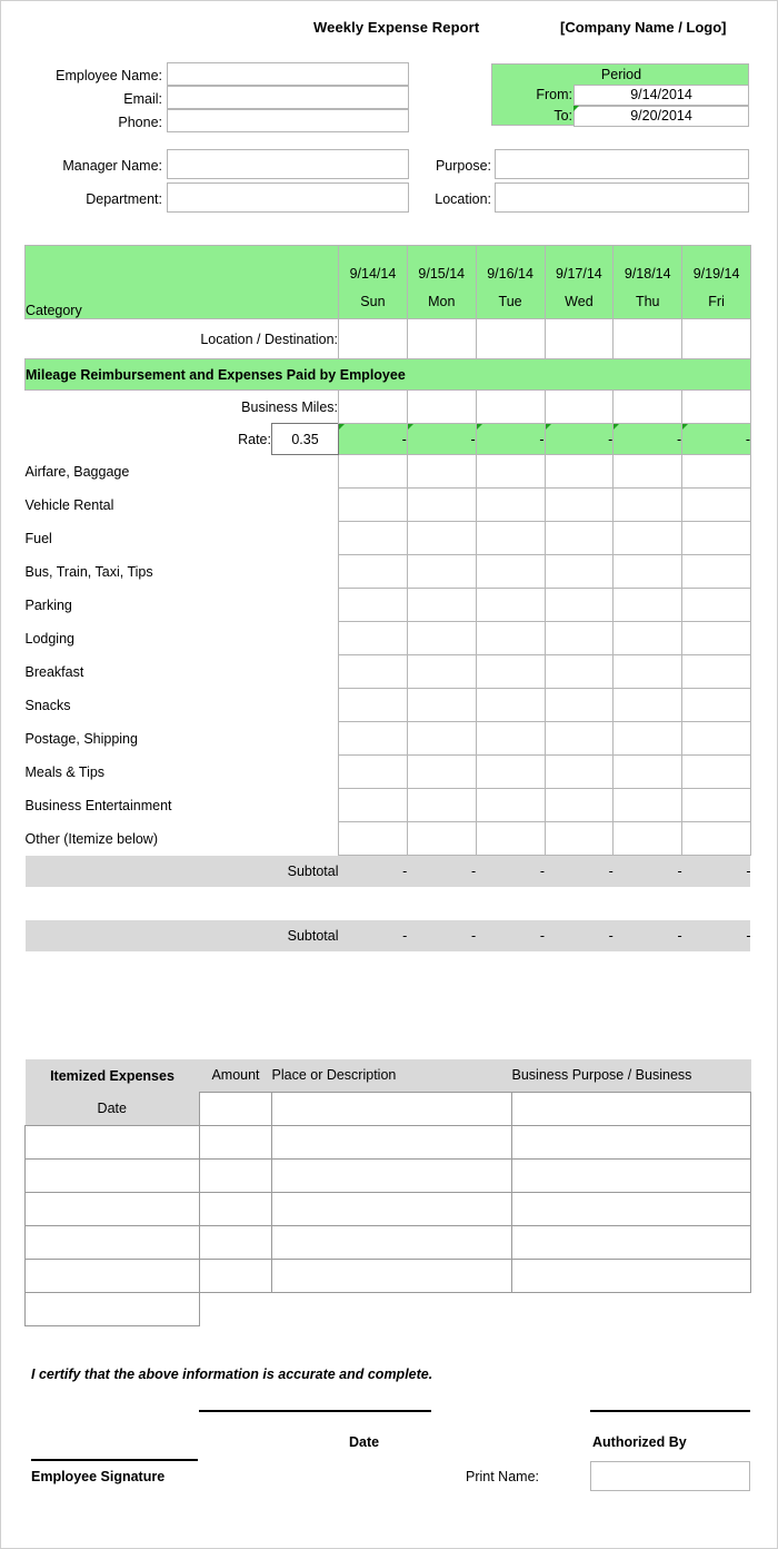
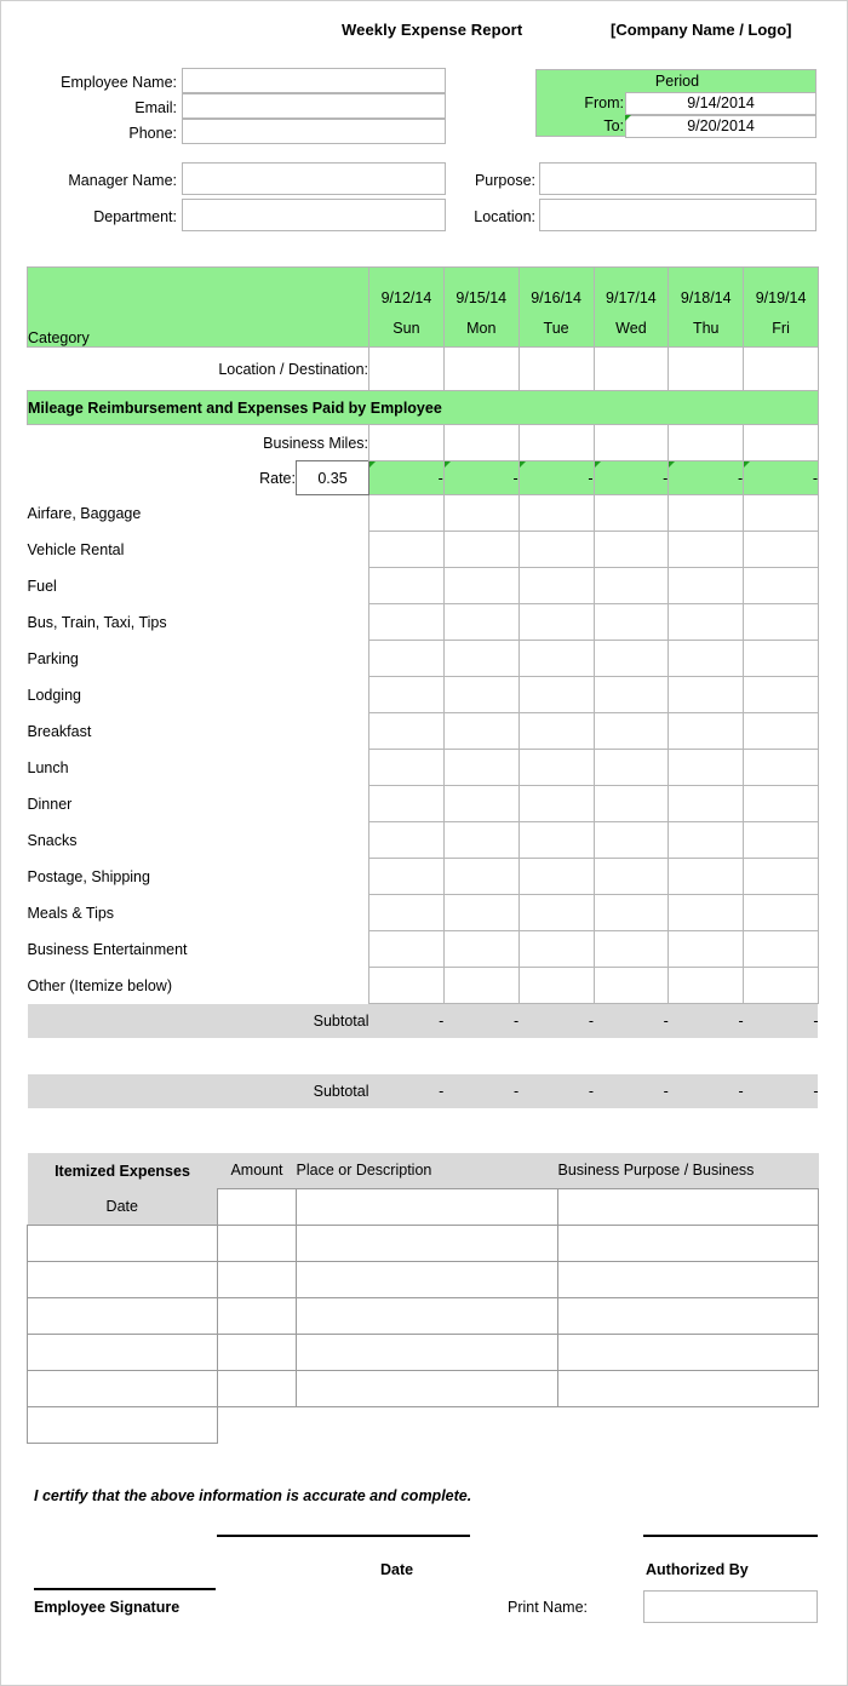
  Weekly Expense Report
  [Company Name / Logo]
  Employee Name:
  Email:
  Phone:
  Period
  From:
  9/14/2014
  To:
  9/20/2014
  Manager Name:
  Department:
  Purpose:
  Location:
- Category	9/14/14Sun	9/15/14Mon	9/16/14Tue	9/17/14Wed	9/18/14Thu	9/19/14Fri
+ Category	9/12/14Sun	9/15/14Mon	9/16/14Tue	9/17/14Wed	9/18/14Thu	9/19/14Fri
  Location / Destination:
  Mileage Reimbursement and Expenses Paid by Employee
  Business Miles:
  Rate:	0.35	-	-	-	-	-	-
  Airfare, Baggage
  Vehicle Rental
  Fuel
  Bus, Train, Taxi, Tips
  Parking
  Lodging
  Breakfast
+ Lunch
+ Dinner
  Snacks
  Postage, Shipping
  Meals & Tips
  Business Entertainment
  Other (Itemize below)
  Subtotal	-	-	-	-	-	-
  Subtotal	-	-	-	-	-	-
  Itemized Expenses	Amount	Place or Description	Business Purpose / Business
  Date
  I certify that the above information is accurate and complete.
  Date
  Authorized By
  Employee Signature
  Print Name:
